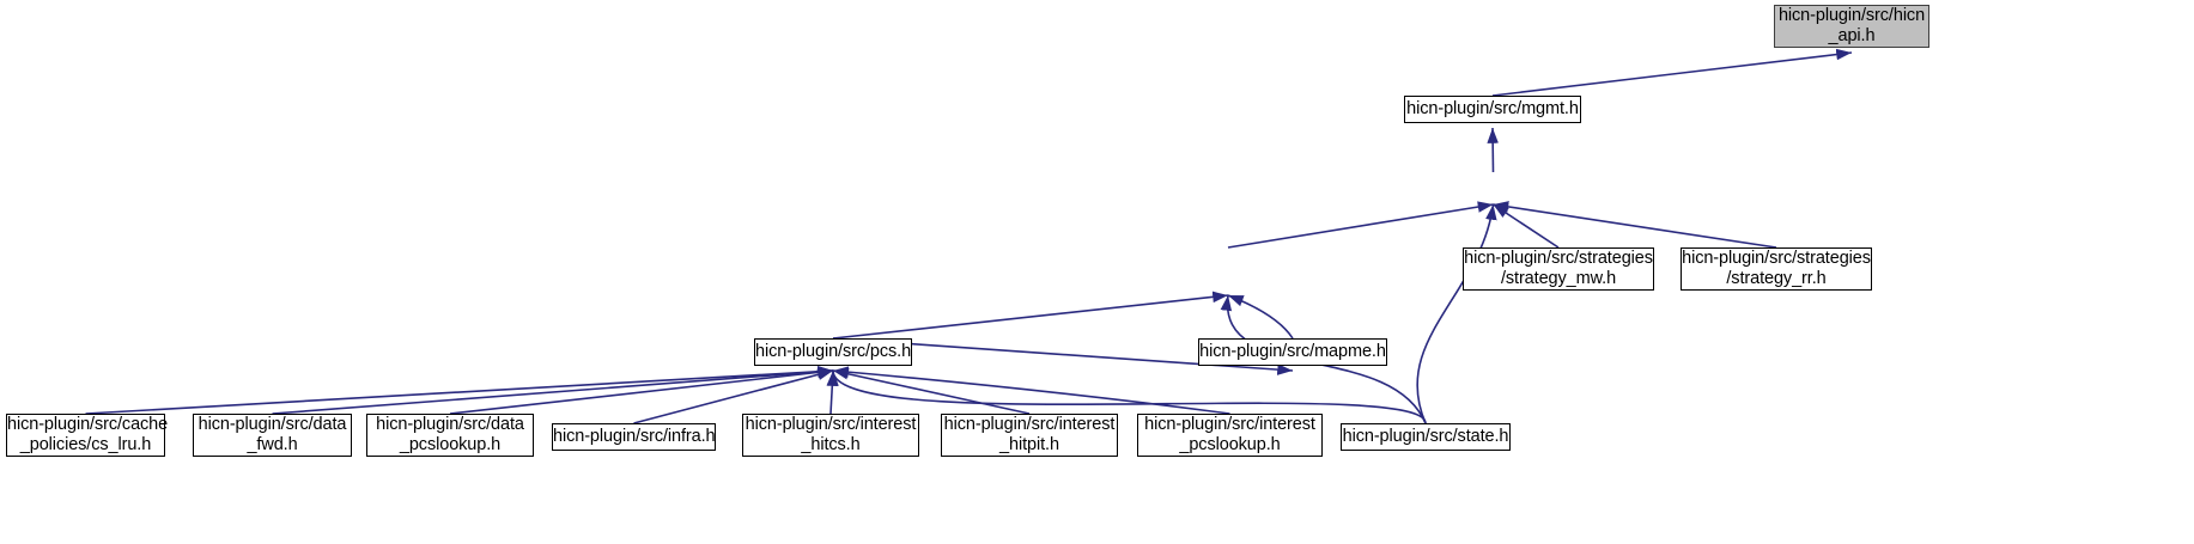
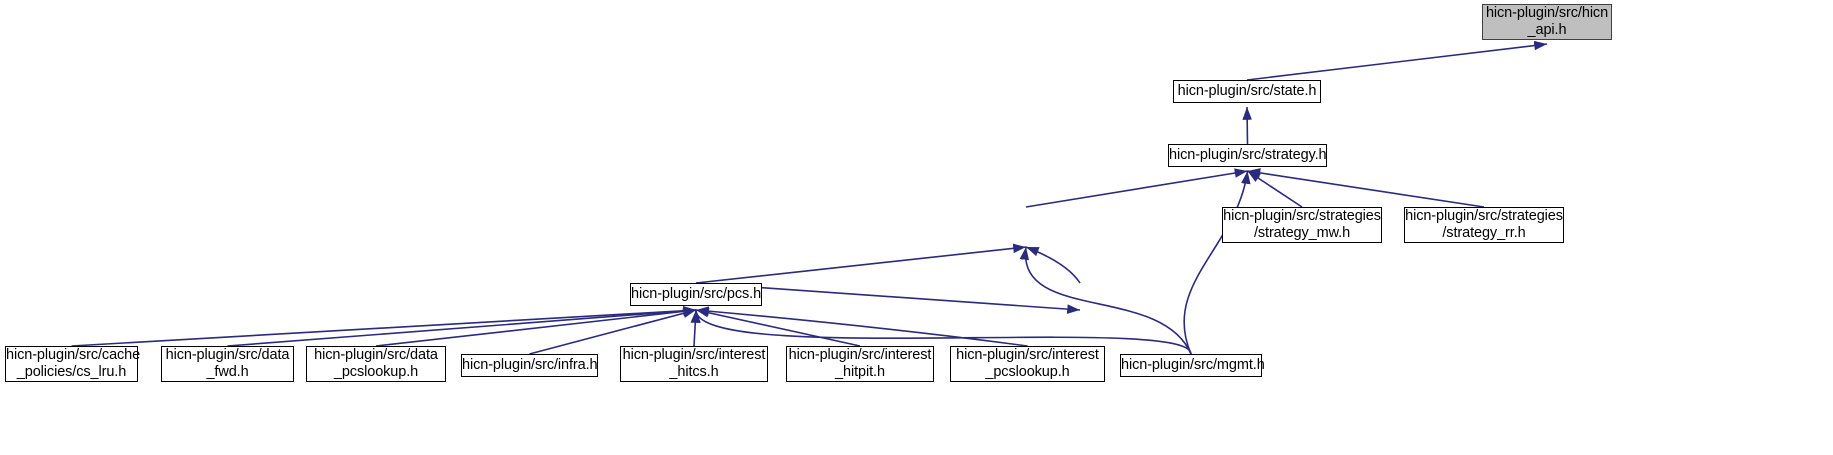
  hicn-plugin/src/hicn
  _api.h
- hicn-plugin/src/mgmt.h
+ hicn-plugin/src/state.h
+ hicn-plugin/src/strategy.h
  hicn-plugin/src/strategies
  /strategy_mw.h
  hicn-plugin/src/strategies
  /strategy_rr.h
- hicn-plugin/src/mapme.h
  hicn-plugin/src/pcs.h
  hicn-plugin/src/cache
  _policies/cs_lru.h
  hicn-plugin/src/data
  _fwd.h
  hicn-plugin/src/data
  _pcslookup.h
  hicn-plugin/src/infra.h
  hicn-plugin/src/interest
  _hitcs.h
  hicn-plugin/src/interest
  _hitpit.h
  hicn-plugin/src/interest
  _pcslookup.h
- hicn-plugin/src/state.h
+ hicn-plugin/src/mgmt.h
